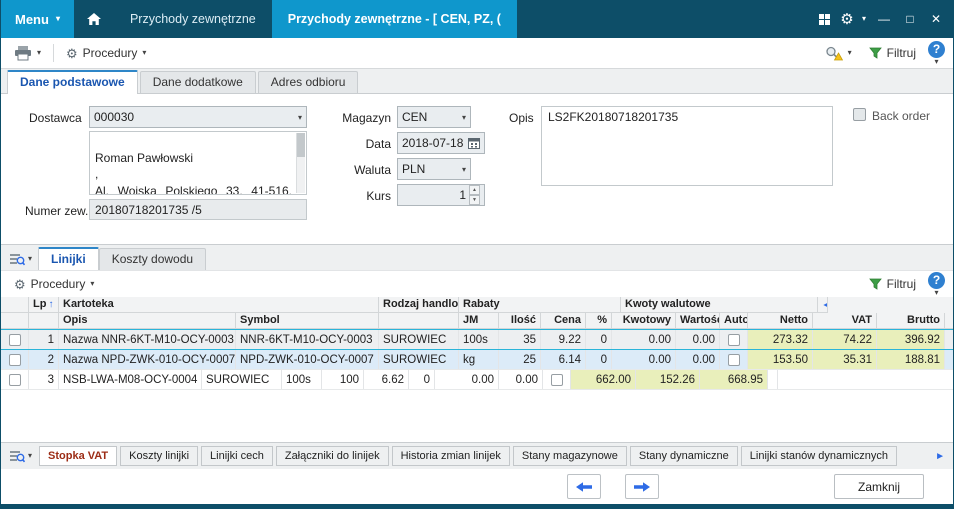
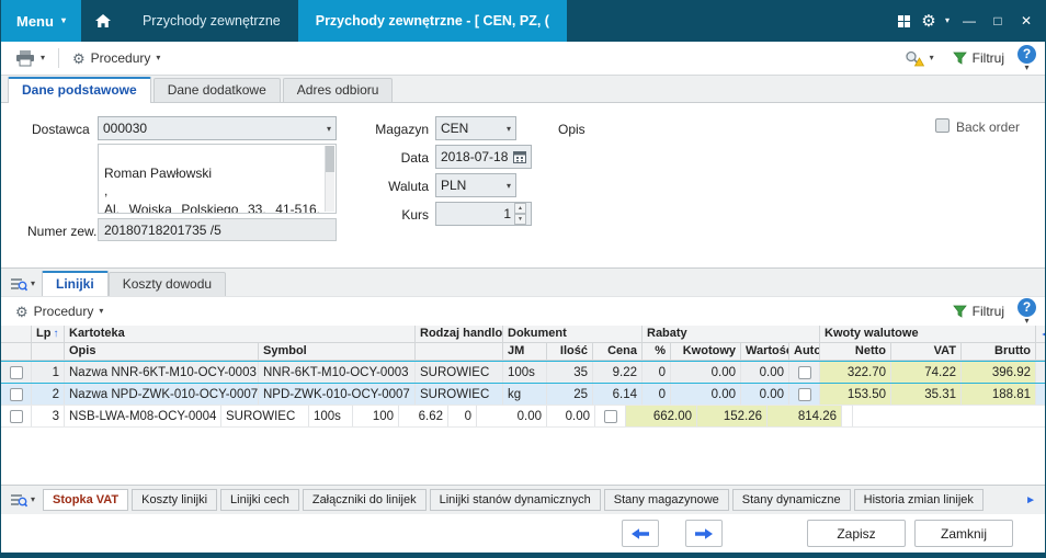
  Menu
  ▾
  Przychody zewnętrzne
  Przychody zewnętrzne - [ CEN, PZ, (
  ⚙
  ▾
  —
  □
  ✕
  ▾
  ⚙
  Procedury
  ▾
  ▾
  Filtruj
  ?
  ▾
  Dane podstawowe
  Dane dodatkowe
  Adres odbioru
  Dostawca
  000030
  ▾
  Roman Pawłowski
  ,
  Al. Wojska Polskiego 33, 41-516,
  Numer zew.
  20180718201735 /5
  Magazyn
  CEN
  ▾
  Data
  2018-07-18
  Waluta
  PLN
  ▾
  Kurs
  1
  Opis
- LS2FK20180718201735
  Back order
  ▾
  Linijki
  Koszty dowodu
  ⚙
  Procedury
  ▾
  Filtruj
  ?
  ▾
  Lp ↑
  Kartoteka
  Rodzaj handlo
+ Dokument
  Rabaty
  Kwoty walutowe
  Opis
  Symbol
  JM
  Ilość
  Cena
  %
  Kwotowy
  Wartoś
  Auto
  Netto
  VAT
  Brutto
  1
  Nazwa NNR-6KT-M10-OCY-0003
  NNR-6KT-M10-OCY-0003
  SUROWIEC
  100s
  35
  9.22
  0
  0.00
  0.00
- 273.32
+ 322.70
  74.22
  396.92
  2
  Nazwa NPD-ZWK-010-OCY-0007
  NPD-ZWK-010-OCY-0007
  SUROWIEC
  kg
  25
  6.14
  0
  0.00
  0.00
  153.50
  35.31
  188.81
  3
  NSB-LWA-M08-OCY-0004
  SUROWIEC
  100s
  100
  6.62
  0
  0.00
  0.00
  662.00
  152.26
- 668.95
+ 814.26
  ▾
  Stopka VAT
  Koszty linijki
  Linijki cech
  Załączniki do linijek
- Historia zmian linijek
+ Linijki stanów dynamicznych
  Stany magazynowe
  Stany dynamiczne
- Linijki stanów dynamicznych
+ Historia zmian linijek
  ►
+ Zapisz
  Zamknij
